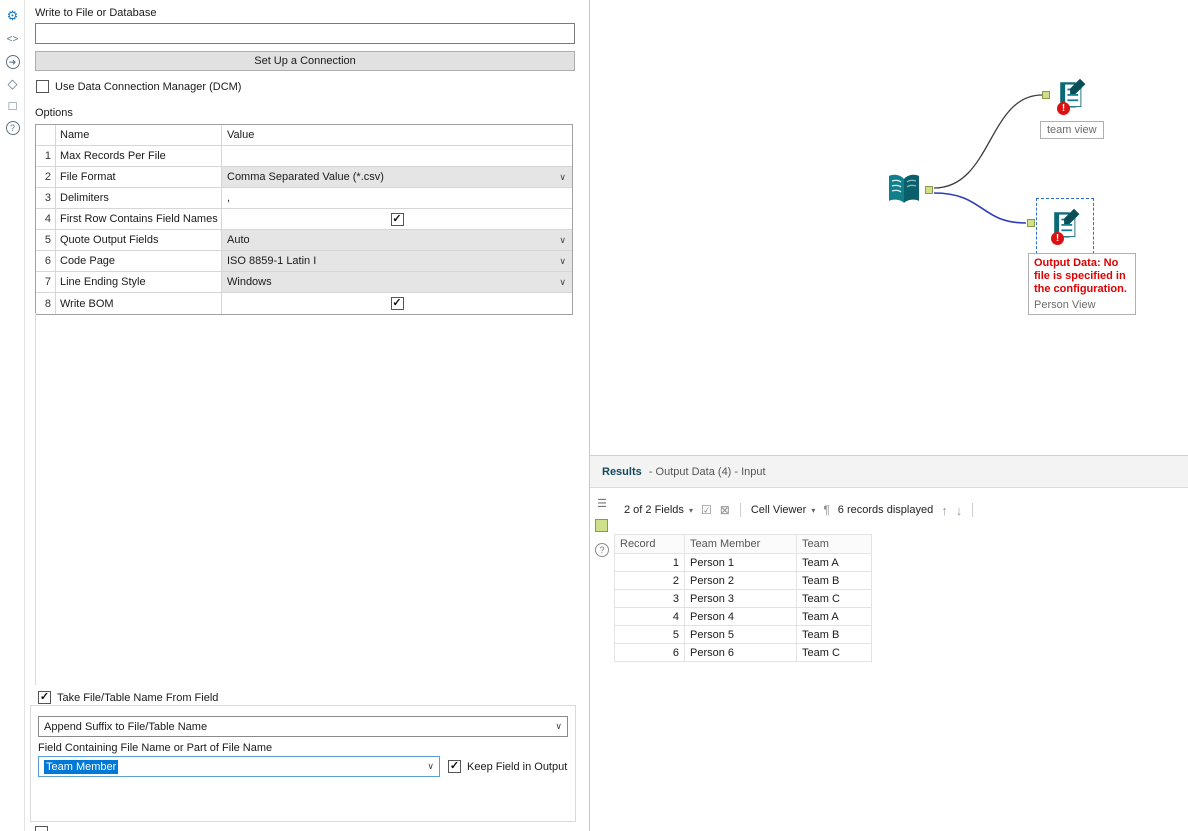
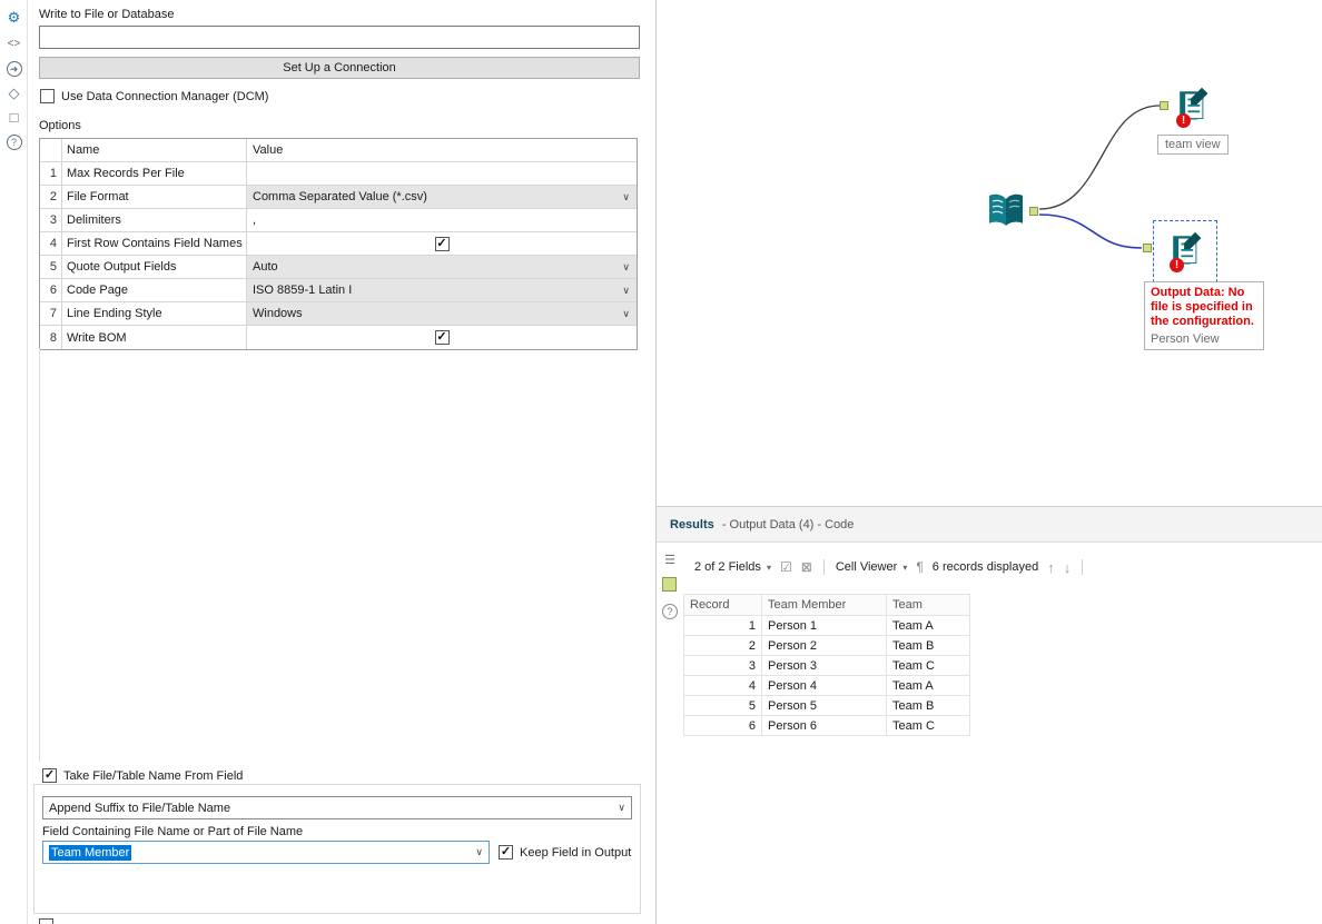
  ⚙
  <>
  ➜
  ◇
  □
  ?
  Write to File or Database
  Set Up a Connection
  Use Data Connection Manager (DCM)
  Options
  Name
  Value
  1
  Max Records Per File
  2
  File Format
  Comma Separated Value (*.csv)
  ∨
  3
  Delimiters
  ,
  4
  First Row Contains Field Names
  ✓
  5
  Quote Output Fields
  Auto
  ∨
  6
  Code Page
  ISO 8859-1 Latin I
  ∨
  7
  Line Ending Style
  Windows
  ∨
  8
  Write BOM
  ✓
  ✓
  Take File/Table Name From Field
  Append Suffix to File/Table Name
  ∨
  Field Containing File Name or Part of File Name
  Team Member
  ∨
  ✓
  Keep Field in Output
  !
  team view
  !
  Output Data: No file is specified in the configuration.
  Person View
- Results - Output Data (4) - Input
+ Results - Output Data (4) - Code
  ☰
  ?
  2 of 2 Fields ▾
  ☑
  ⊠
  Cell Viewer ▾
  ¶
  6 records displayed
  ↑
  ↓
  Record
  Team Member
  Team
  1
  Person 1
  Team A
  2
  Person 2
  Team B
  3
  Person 3
  Team C
  4
  Person 4
  Team A
  5
  Person 5
  Team B
  6
  Person 6
  Team C
